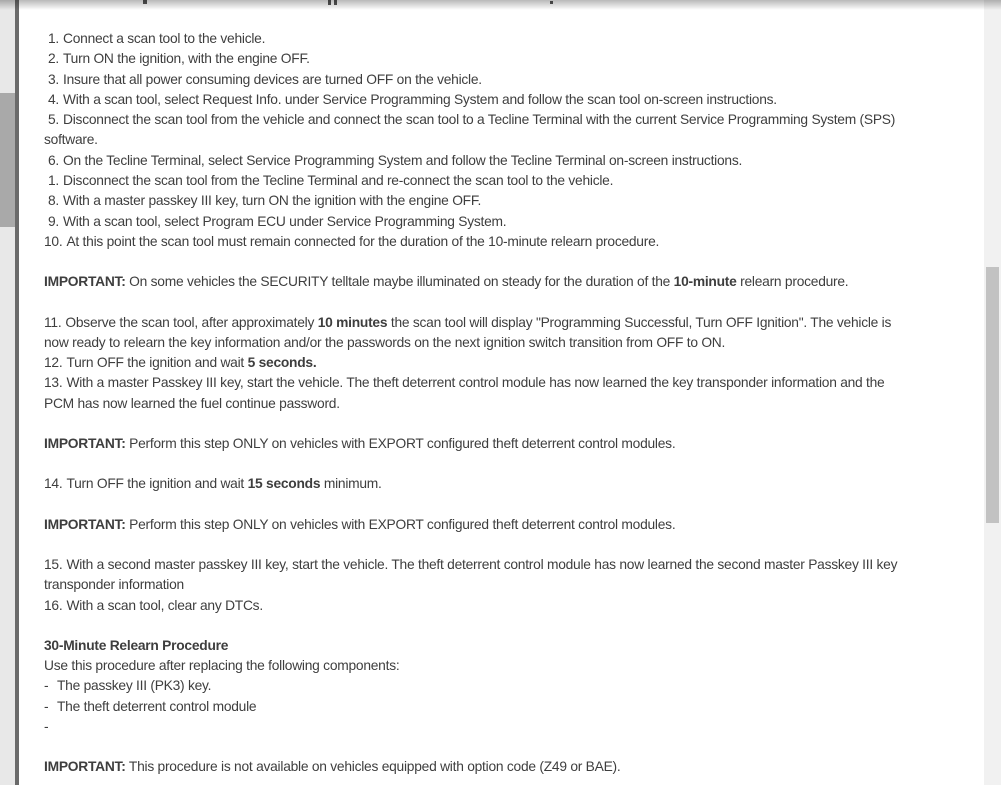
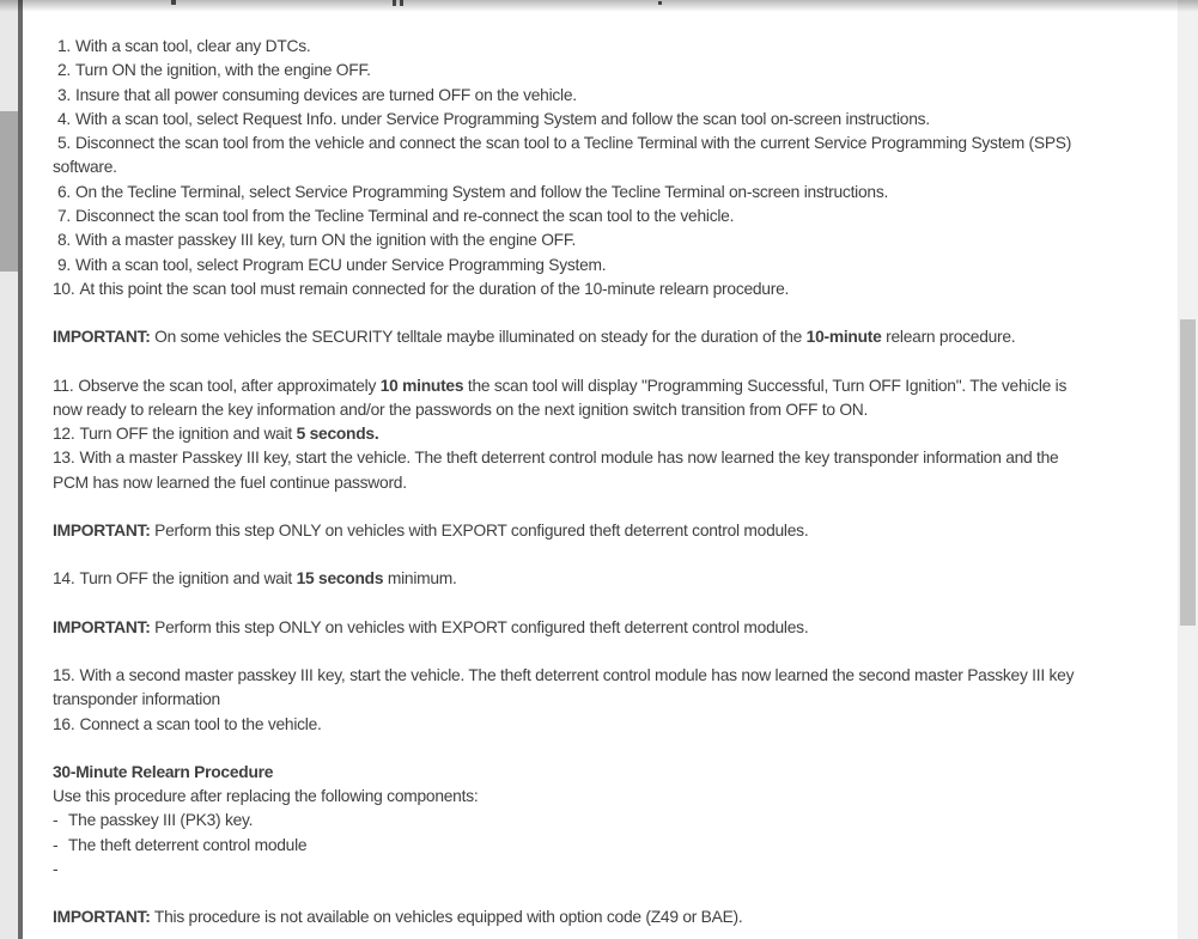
- 1. Connect a scan tool to the vehicle.
+ 1. With a scan tool, clear any DTCs.
  2. Turn ON the ignition, with the engine OFF.
  3. Insure that all power consuming devices are turned OFF on the vehicle.
  4. With a scan tool, select Request Info. under Service Programming System and follow the scan tool on-screen instructions.
  5. Disconnect the scan tool from the vehicle and connect the scan tool to a Tecline Terminal with the current Service Programming System (SPS)
  software.
  6. On the Tecline Terminal, select Service Programming System and follow the Tecline Terminal on-screen instructions.
- 1. Disconnect the scan tool from the Tecline Terminal and re-connect the scan tool to the vehicle.
+ 7. Disconnect the scan tool from the Tecline Terminal and re-connect the scan tool to the vehicle.
  8. With a master passkey III key, turn ON the ignition with the engine OFF.
  9. With a scan tool, select Program ECU under Service Programming System.
  10. At this point the scan tool must remain connected for the duration of the 10-minute relearn procedure.
  IMPORTANT: On some vehicles the SECURITY telltale maybe illuminated on steady for the duration of the 10-minute relearn procedure.
  11. Observe the scan tool, after approximately 10 minutes the scan tool will display "Programming Successful, Turn OFF Ignition". The vehicle is
  now ready to relearn the key information and/or the passwords on the next ignition switch transition from OFF to ON.
  12. Turn OFF the ignition and wait 5 seconds.
  13. With a master Passkey III key, start the vehicle. The theft deterrent control module has now learned the key transponder information and the
  PCM has now learned the fuel continue password.
  IMPORTANT: Perform this step ONLY on vehicles with EXPORT configured theft deterrent control modules.
  14. Turn OFF the ignition and wait 15 seconds minimum.
  IMPORTANT: Perform this step ONLY on vehicles with EXPORT configured theft deterrent control modules.
  15. With a second master passkey III key, start the vehicle. The theft deterrent control module has now learned the second master Passkey III key
  transponder information
- 16. With a scan tool, clear any DTCs.
+ 16. Connect a scan tool to the vehicle.
  30-Minute Relearn Procedure
  Use this procedure after replacing the following components:
  -
  The passkey III (PK3) key.
  -
  The theft deterrent control module
  -
  IMPORTANT: This procedure is not available on vehicles equipped with option code (Z49 or BAE).
